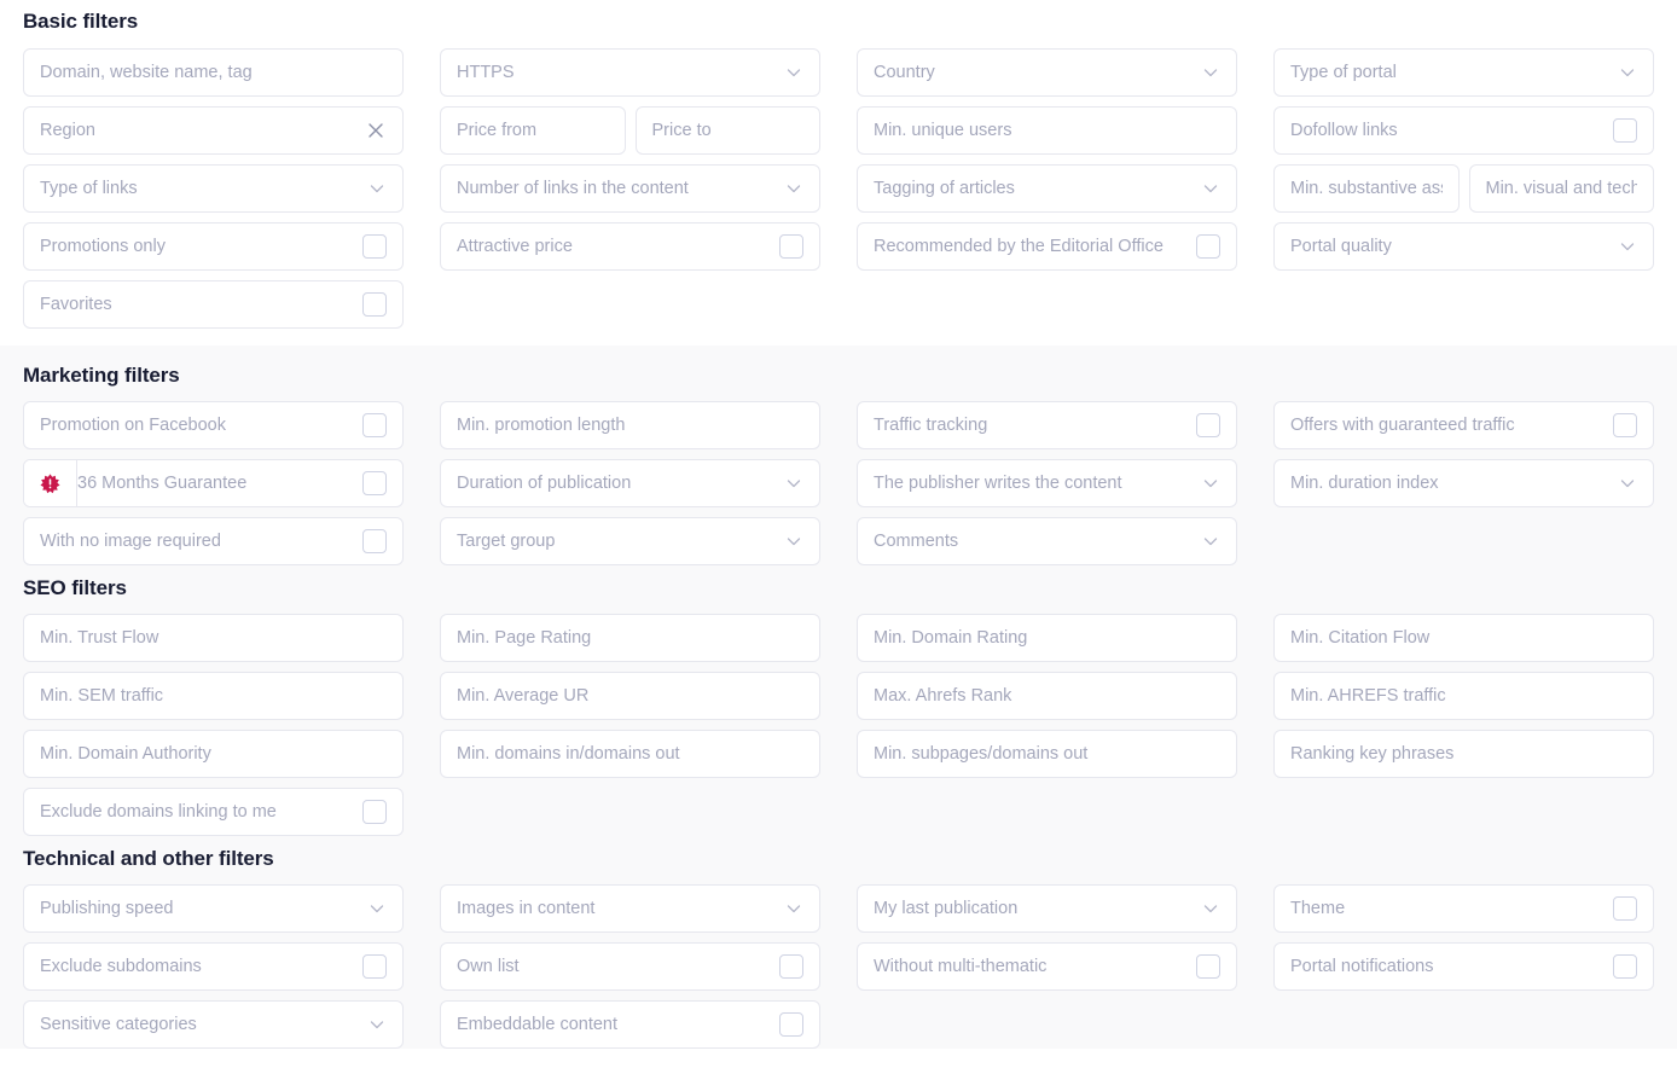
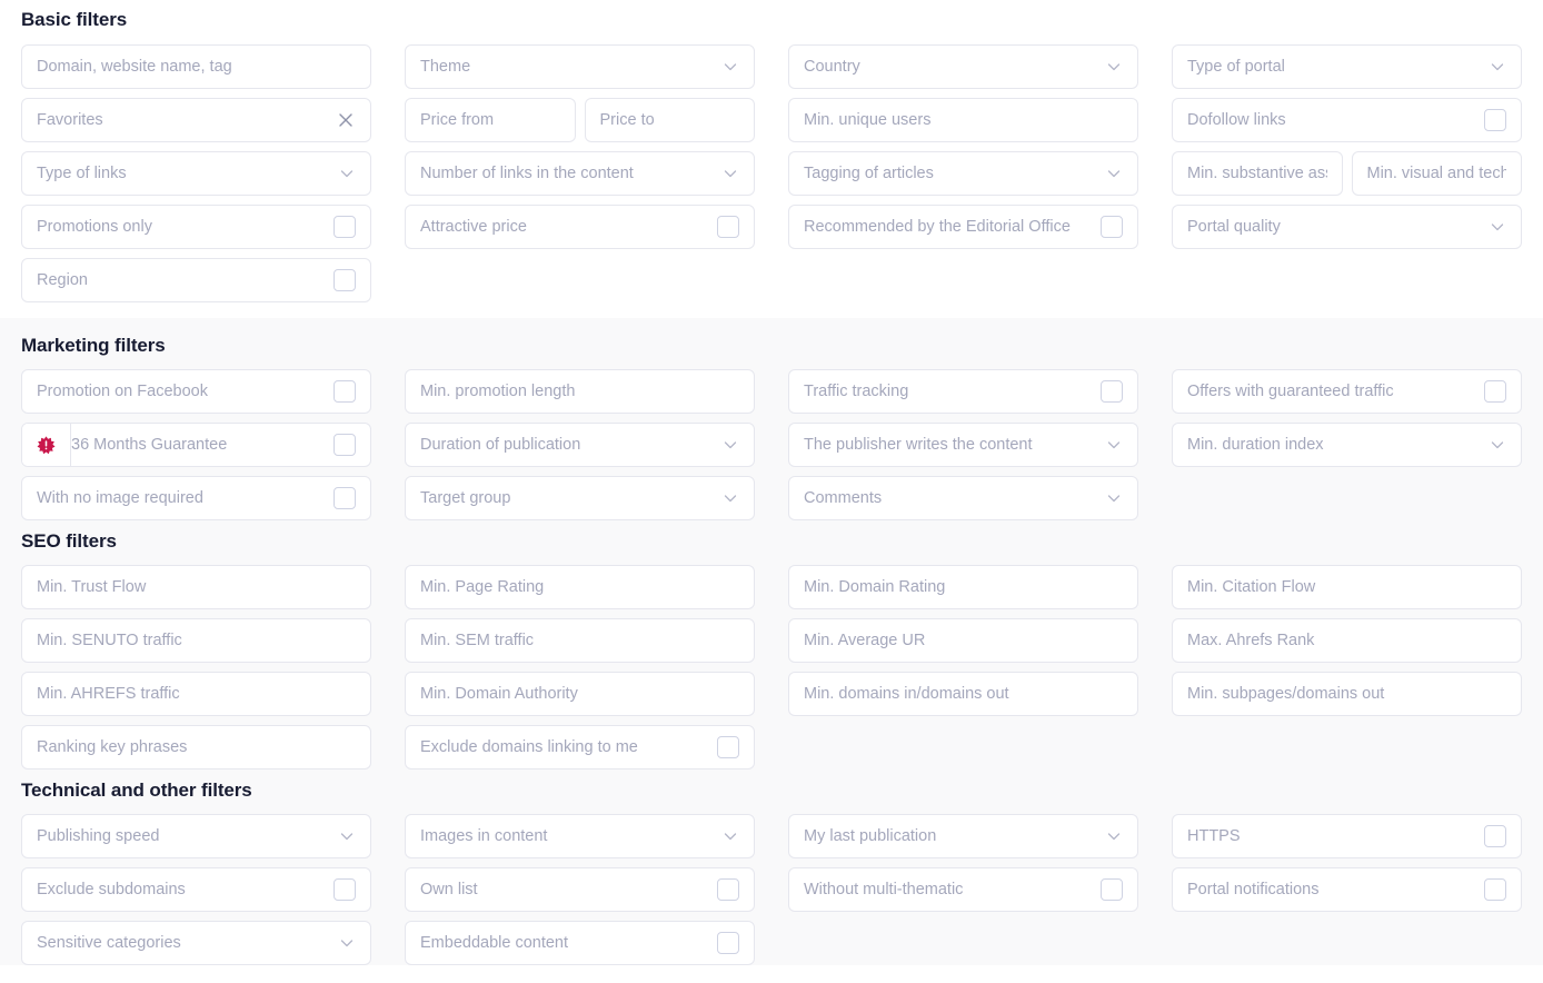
  Basic filters
  Domain, website name, tag
- HTTPS
+ Theme
  Country
  Type of portal
- Region
+ Favorites
  Price from
  Price to
  Min. unique users
  Dofollow links
  Type of links
  Number of links in the content
  Tagging of articles
  Min. substantive as
  Min. visual and tech
  Promotions only
  Attractive price
  Recommended by the Editorial Office
  Portal quality
- Favorites
+ Region
  Marketing filters
  Promotion on Facebook
  Min. promotion length
  Traffic tracking
  Offers with guaranteed traffic
  36 Months Guarantee
  Duration of publication
  The publisher writes the content
  Min. duration index
  With no image required
  Target group
  Comments
  SEO filters
  Min. Trust Flow
  Min. Page Rating
  Min. Domain Rating
  Min. Citation Flow
+ Min. SENUTO traffic
  Min. SEM traffic
  Min. Average UR
  Max. Ahrefs Rank
  Min. AHREFS traffic
  Min. Domain Authority
  Min. domains in/domains out
  Min. subpages/domains out
  Ranking key phrases
  Exclude domains linking to me
  Technical and other filters
  Publishing speed
  Images in content
  My last publication
- Theme
+ HTTPS
  Exclude subdomains
  Own list
  Without multi-thematic
  Portal notifications
  Sensitive categories
  Embeddable content
